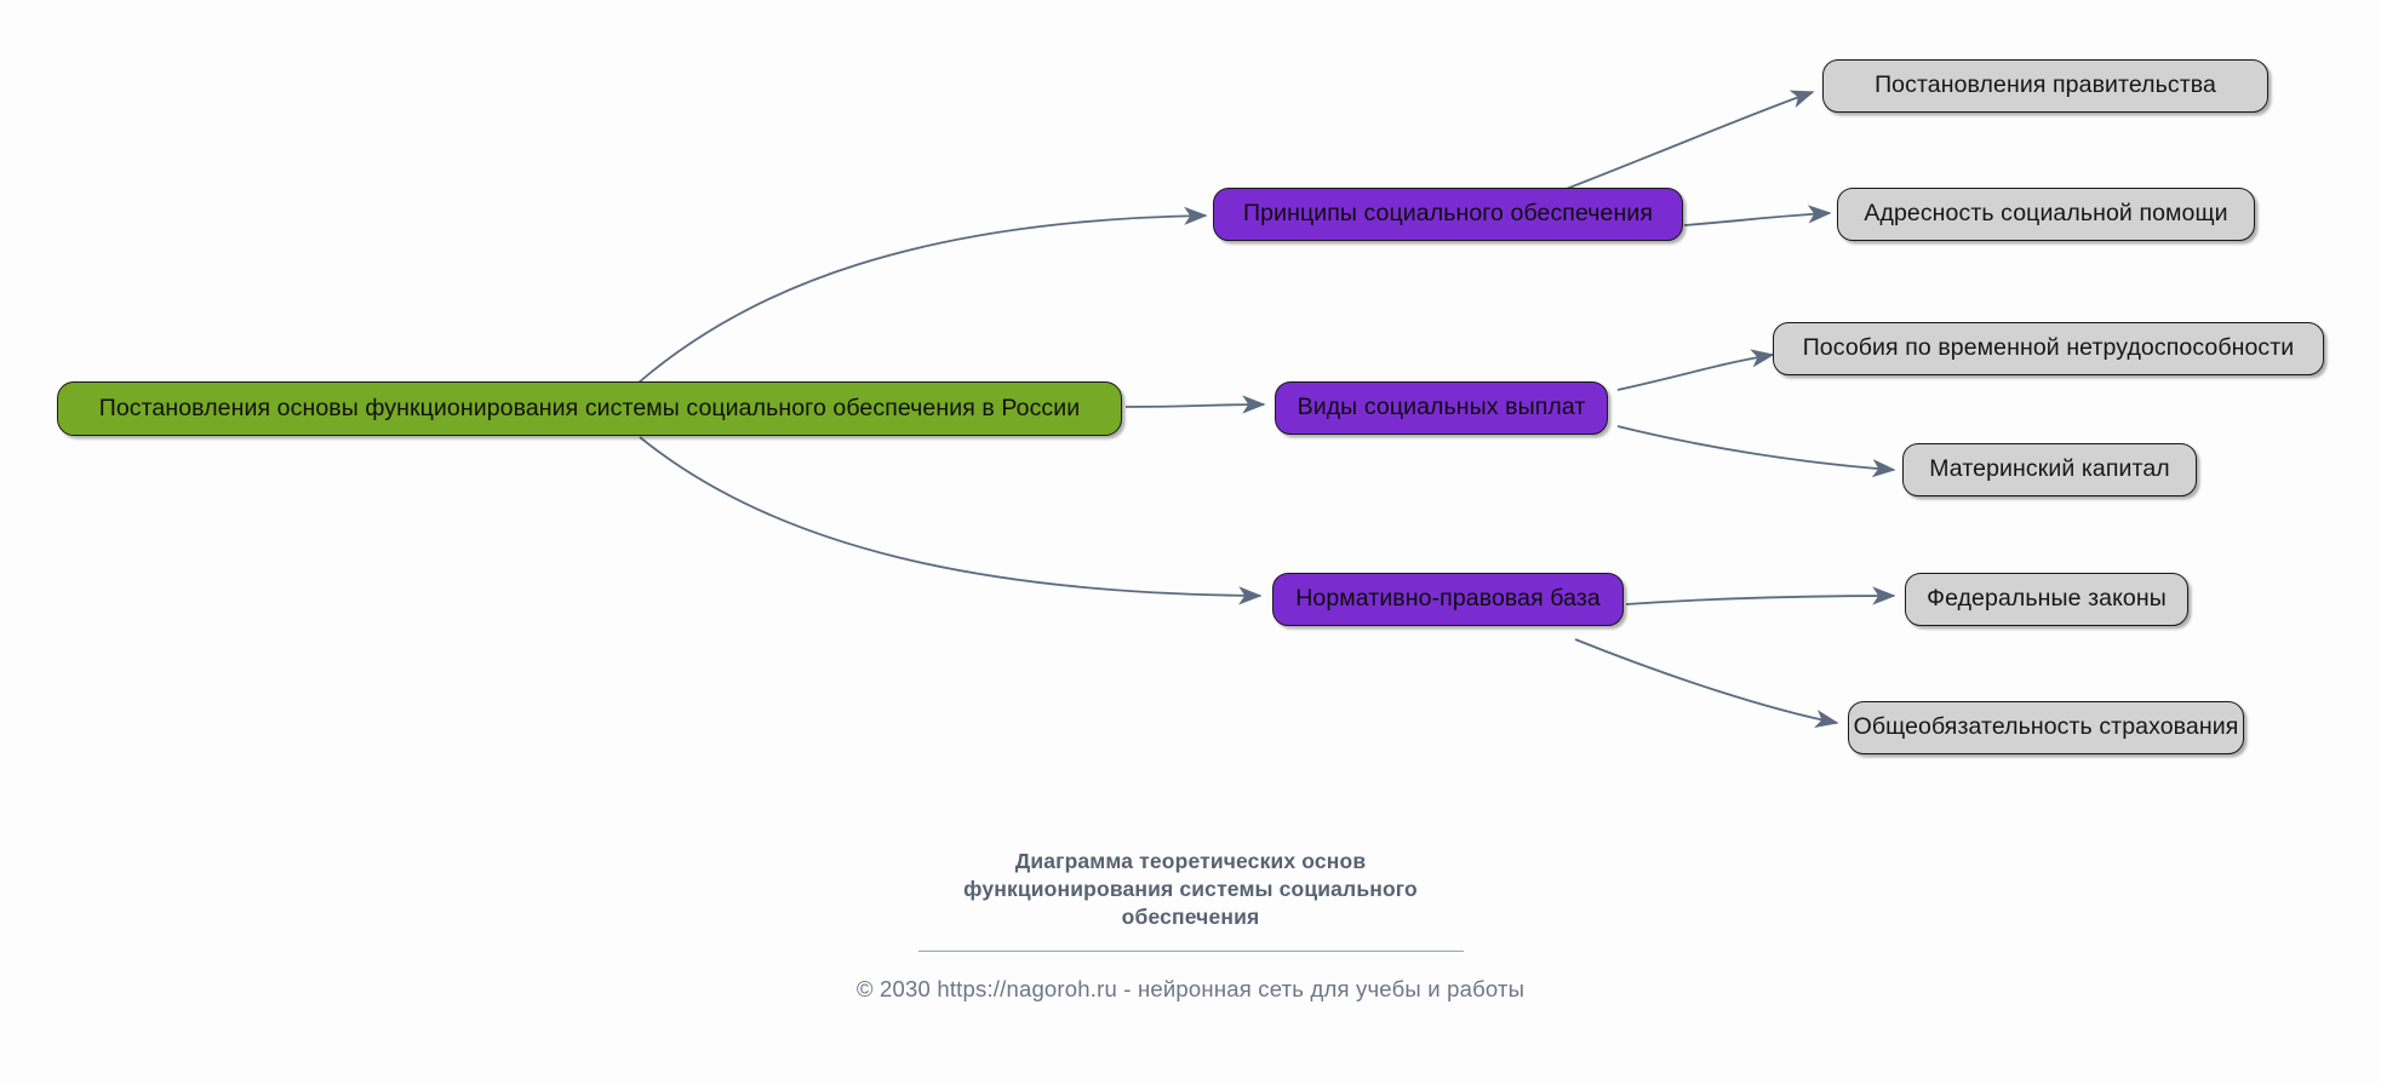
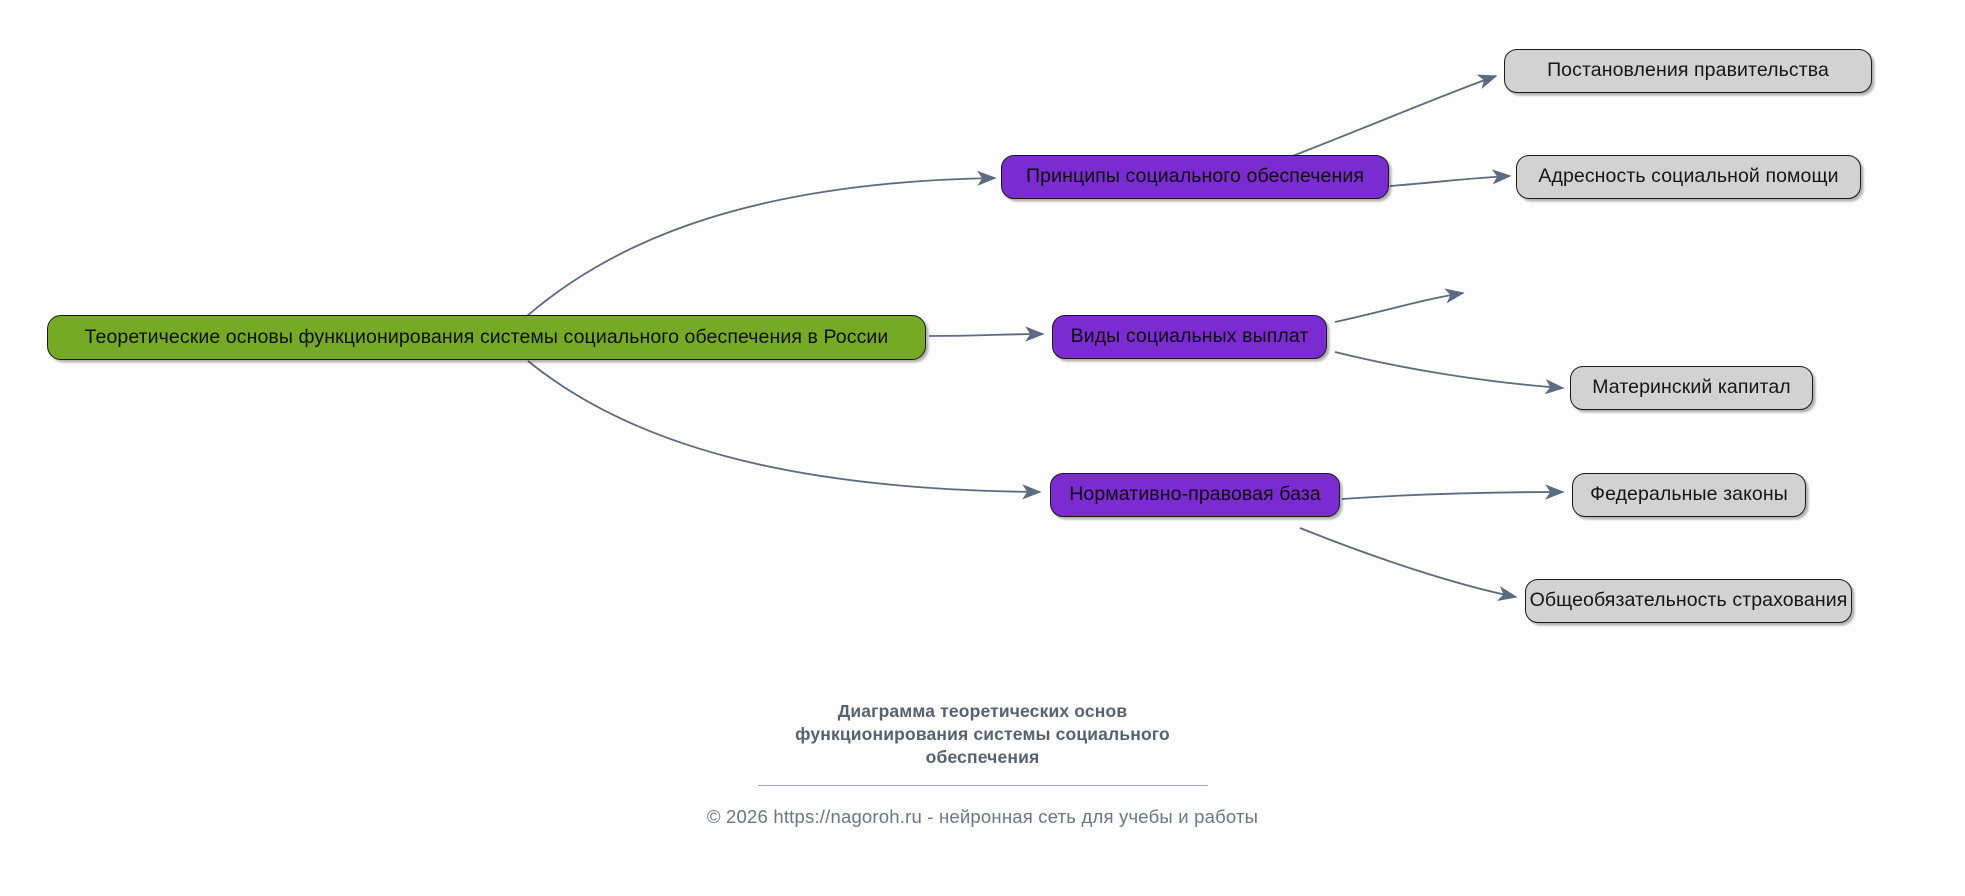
- Постановления основы функционирования системы социального обеспечения в России
+ Теоретические основы функционирования системы социального обеспечения в России
  Принципы социального обеспечения
  Постановления правительства
  Адресность социальной помощи
  Виды социальных выплат
- Пособия по временной нетрудоспособности
  Материнский капитал
  Нормативно-правовая база
  Федеральные законы
  Общеобязательность страхования
  Диаграмма теоретических основ функционирования системы социального обеспечения
- © 2030 https://nagoroh.ru - нейронная сеть для учебы и работы
+ © 2026 https://nagoroh.ru - нейронная сеть для учебы и работы
